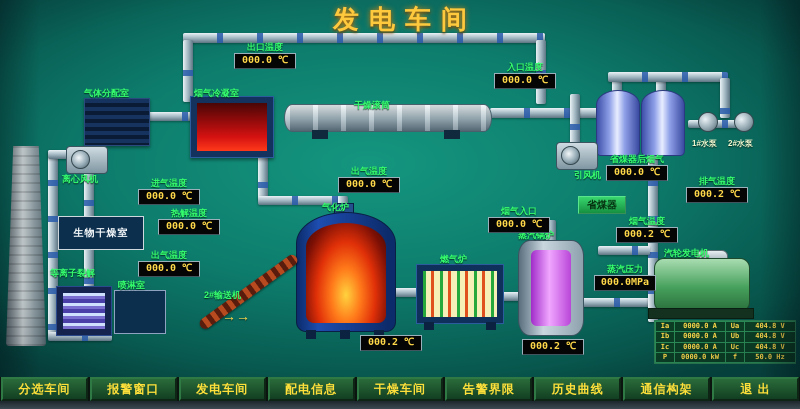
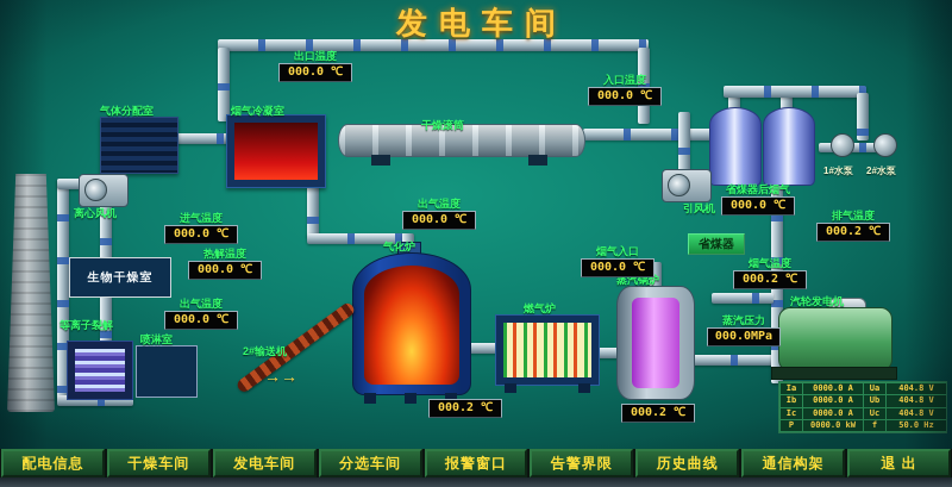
- 分选车间
+ 配电信息
- 报警窗口
+ 干燥车间
  发电车间
- 配电信息
+ 分选车间
- 干燥车间
+ 报警窗口
  告警界限
  历史曲线
  通信构架
  退 出
